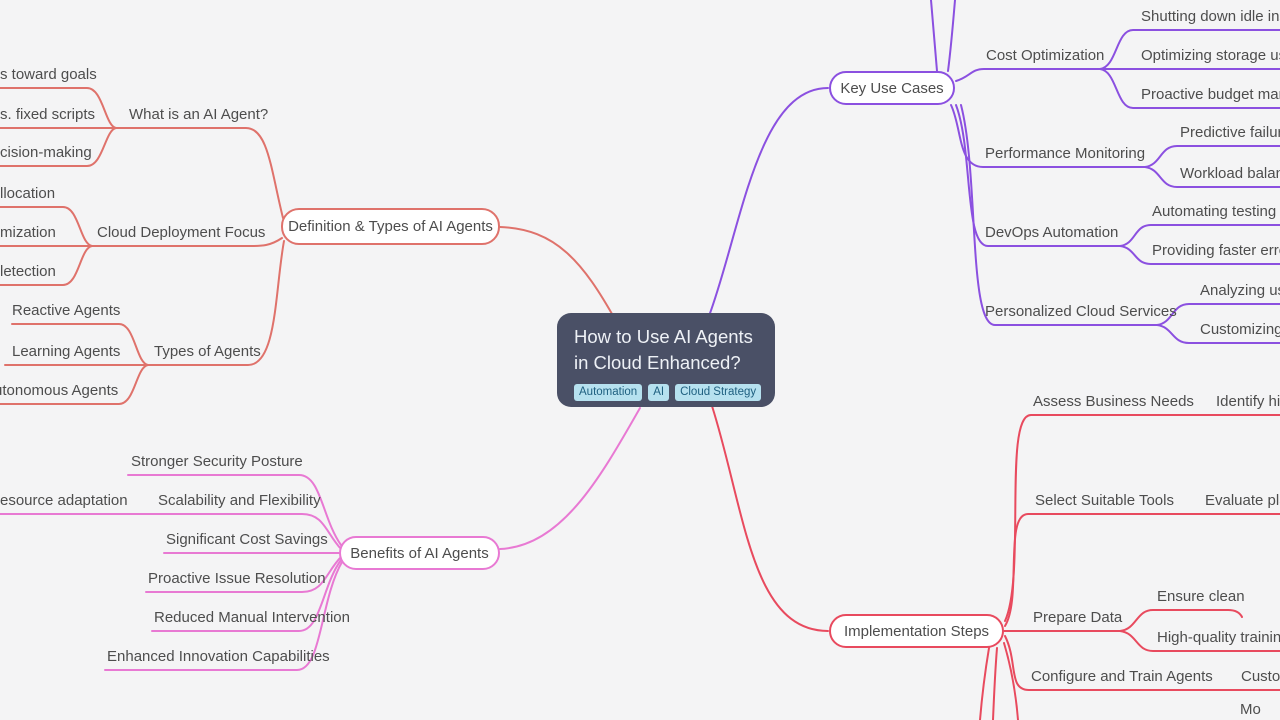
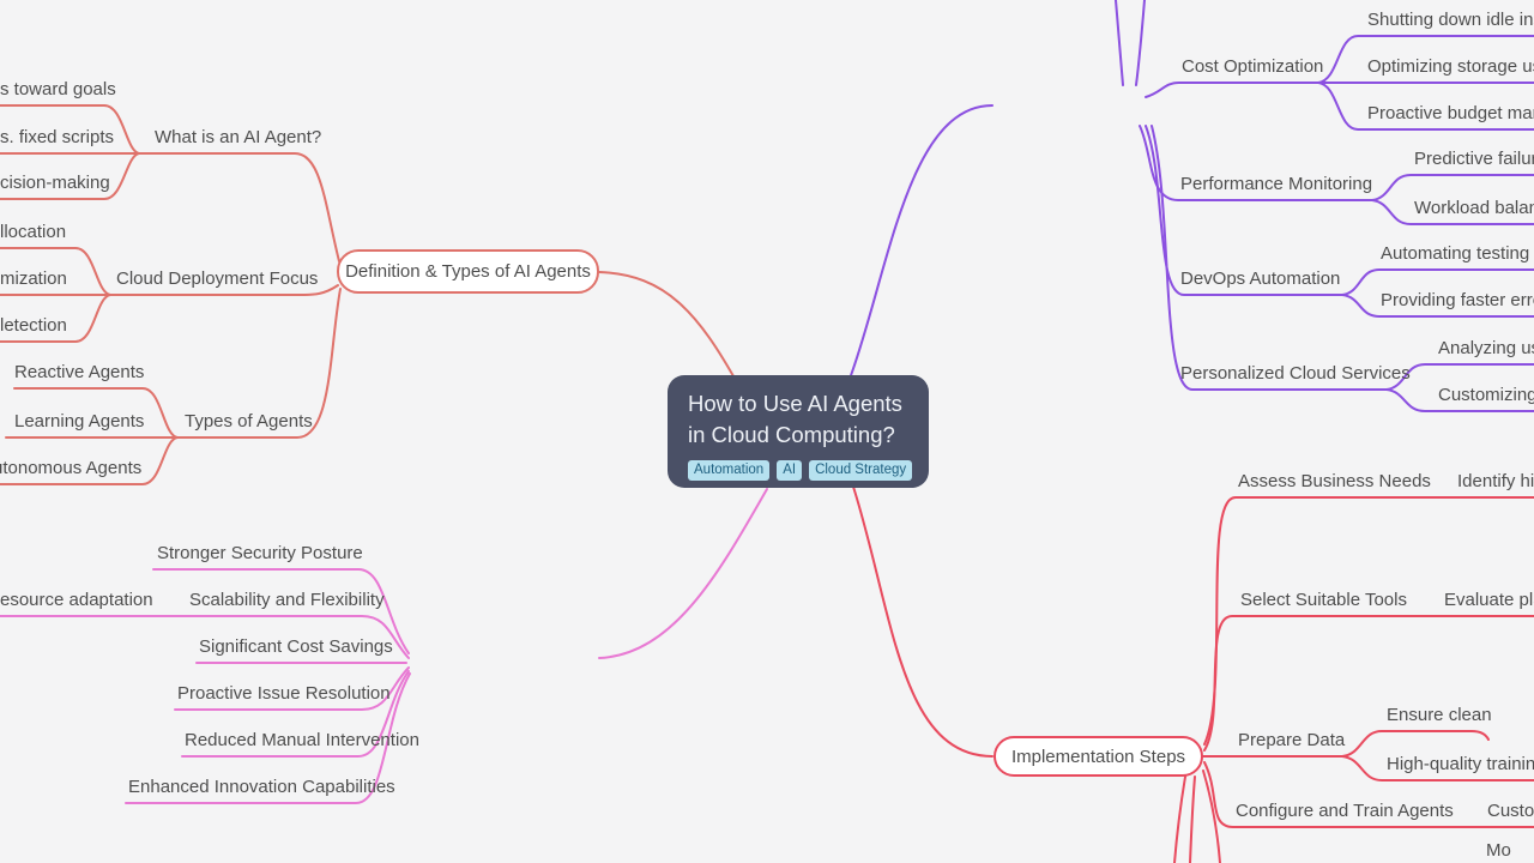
  s toward goals
  What is an AI Agent?
  s. fixed scripts
  cision-making
  llocation
  Cloud Deployment Focus
  mization
  letection
  Reactive Agents
  Types of Agents
  Learning Agents
  tonomous Agents
  Stronger Security Posture
  esource adaptation
  Scalability and Flexibility
  Significant Cost Savings
  Proactive Issue Resolution
  Reduced Manual Intervention
  Enhanced Innovation Capabilities
  Cost Optimization
  Shutting down idle in
  Optimizing storage u
  Proactive budget ma
  Performance Monitoring
  Predictive failu
  Workload bala
  DevOps Automation
  Automating testing
  Providing faster err
  Personalized Cloud Services
  Analyzing u
  Customizing
  Assess Business Needs
  Identify hi
  Select Suitable Tools
  Evaluate pl
  Prepare Data
  Ensure clean
  High-quality trainin
  Configure and Train Agents
  Custo
  Mo
  Definition & Types of AI Agents
- Benefits of AI Agents
- Key Use Cases
  Implementation Steps
- How to Use AI Agents in Cloud Enhanced?
+ How to Use AI Agents in Cloud Computing?
  Automation
  AI
  Cloud Strategy
